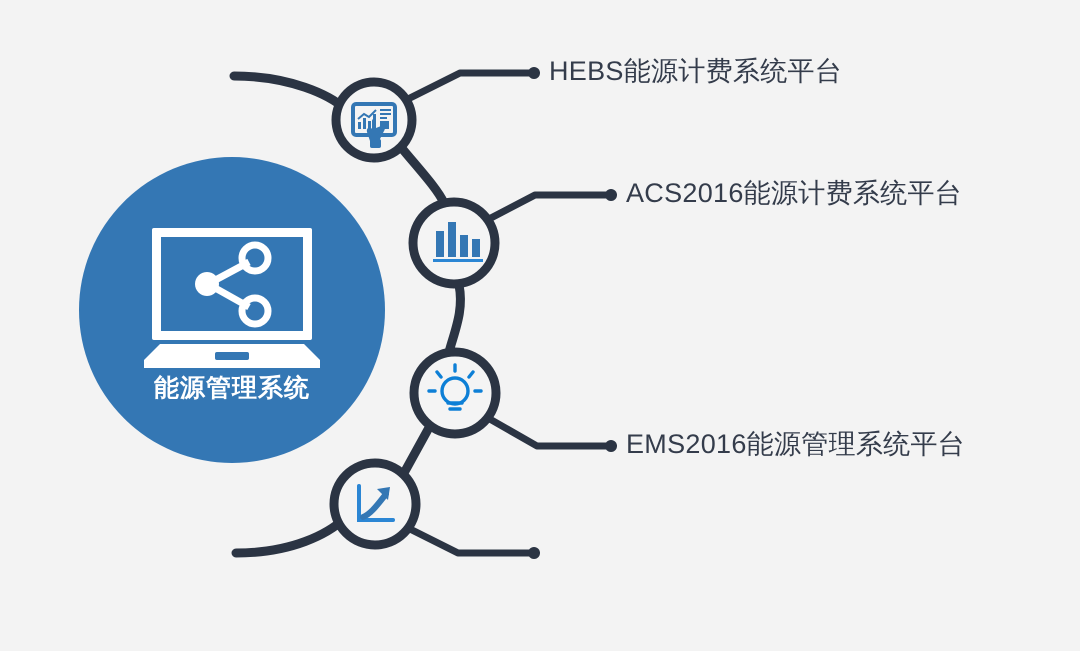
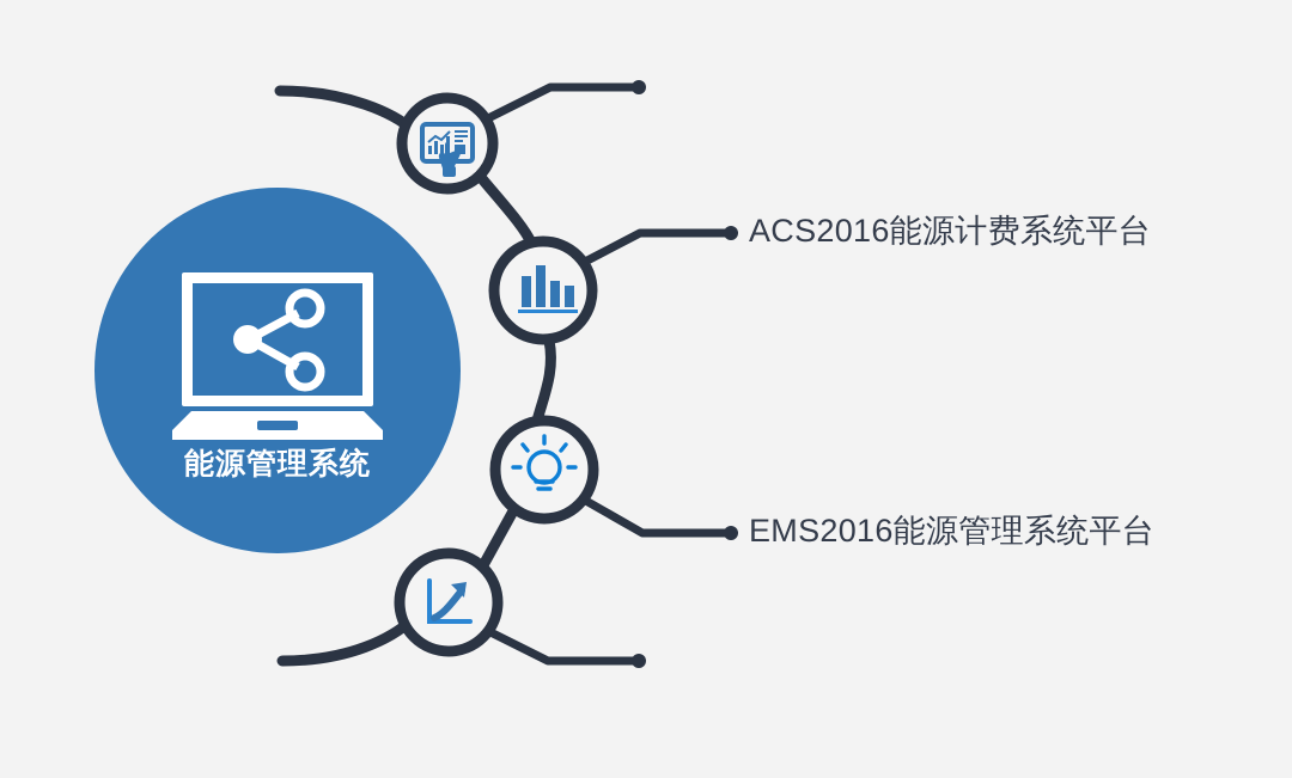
  能源管理系统
- HEBS能源计费系统平台
  ACS2016能源计费系统平台
  EMS2016能源管理系统平台
